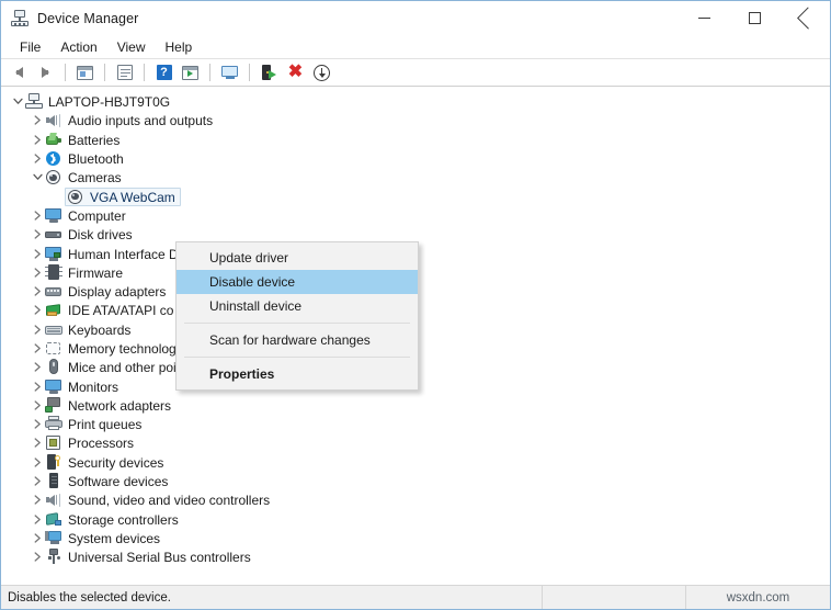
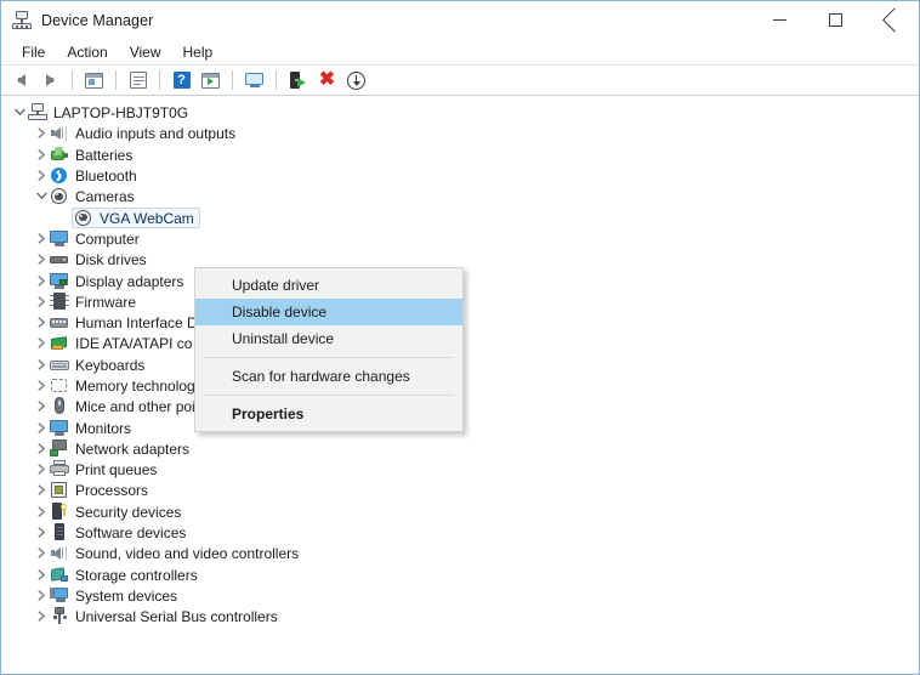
  Device Manager
  File
  Action
  View
  Help
  ?
  ✖
  LAPTOP-HBJT9T0G
  Audio inputs and outputs
  Batteries
  Bluetooth
  Cameras
  VGA WebCam
  Computer
  Disk drives
- Human Interface D
+ Display adapters
  Firmware
- Display adapters
+ Human Interface D
  IDE ATA/ATAPI co
  Keyboards
  Monitors
  Network adapters
  Print queues
  Processors
  Security devices
  Software devices
  Sound, video and video controllers
  Storage controllers
  System devices
  Universal Serial Bus controllers
  Update driver
  Disable device
  Uninstall device
  Scan for hardware changes
  Properties
- Disables the selected device.
- wsxdn.com
